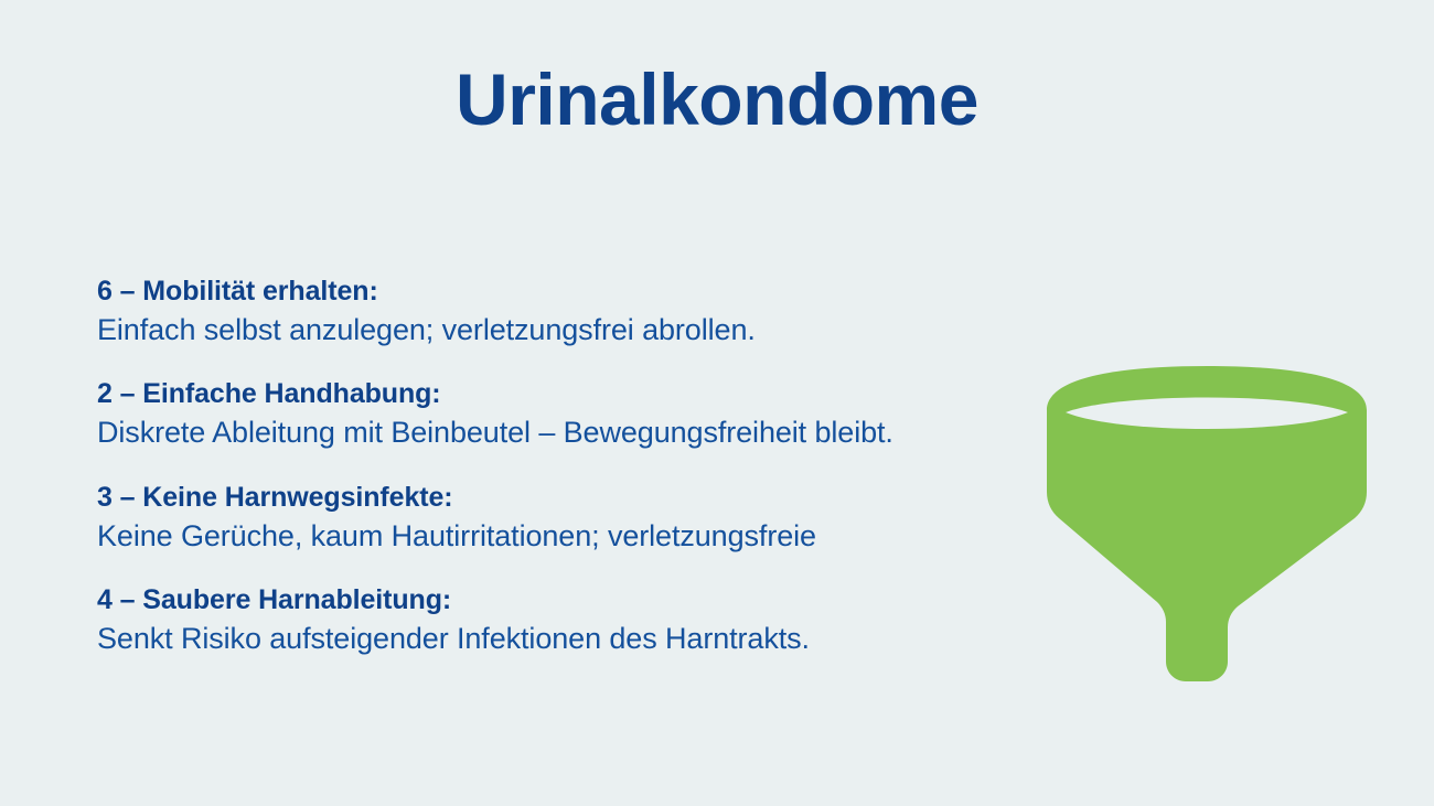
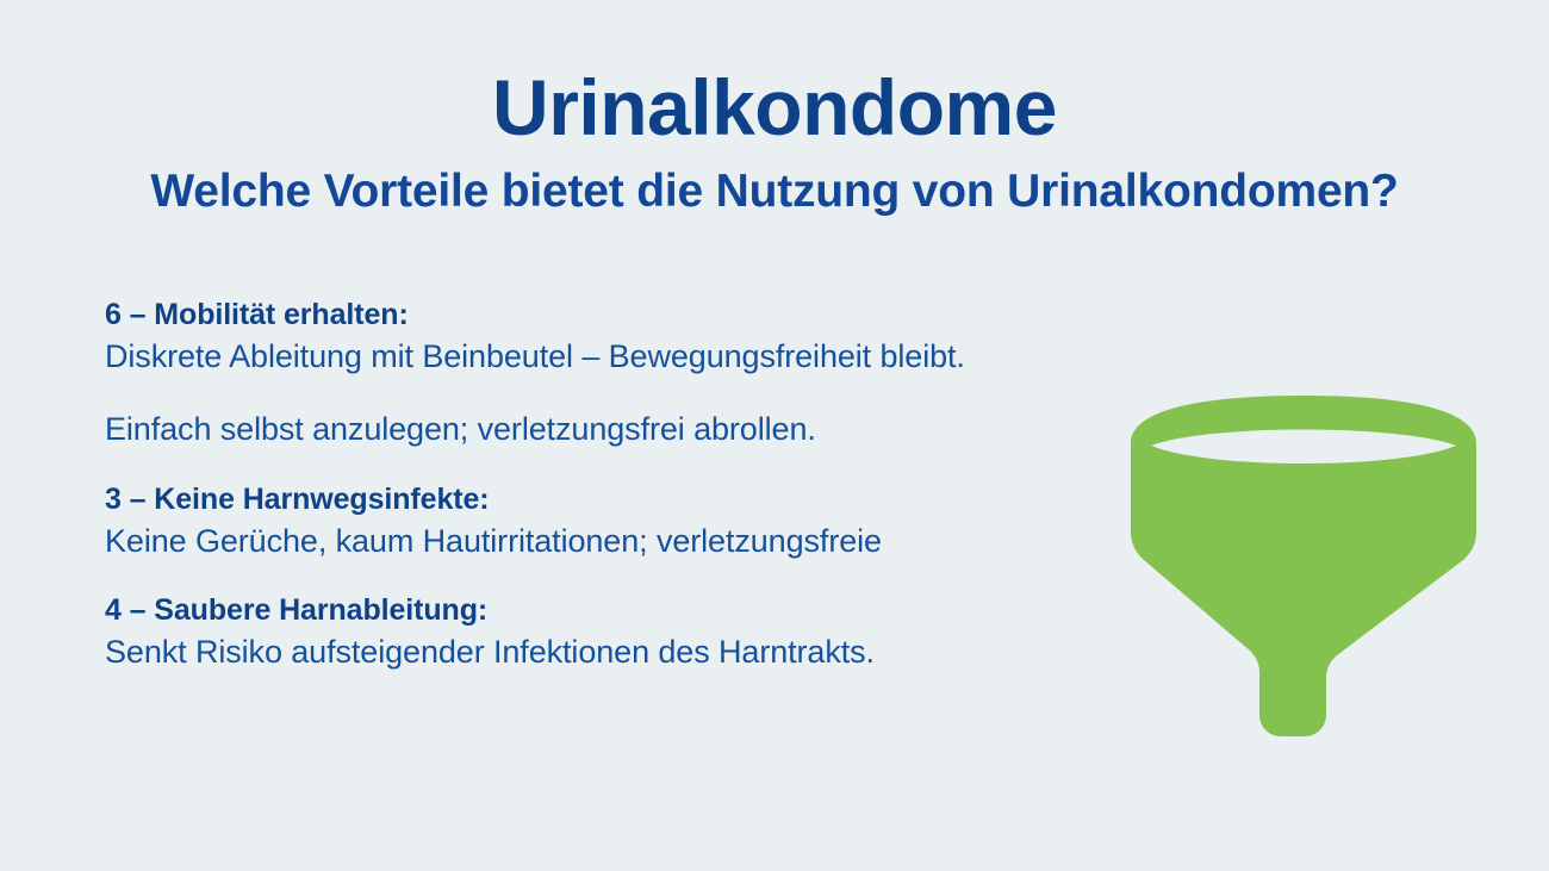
  Urinalkondome
+ Welche Vorteile bietet die Nutzung von Urinalkondomen?
  6 – Mobilität erhalten:
- Einfach selbst anzulegen; verletzungsfrei abrollen.
+ Diskrete Ableitung mit Beinbeutel – Bewegungsfreiheit bleibt.
- 2 – Einfache Handhabung:
- Diskrete Ableitung mit Beinbeutel – Bewegungsfreiheit bleibt.
+ Einfach selbst anzulegen; verletzungsfrei abrollen.
  3 – Keine Harnwegsinfekte:
  Keine Gerüche, kaum Hautirritationen; verletzungsfreie
  4 – Saubere Harnableitung:
  Senkt Risiko aufsteigender Infektionen des Harntrakts.
